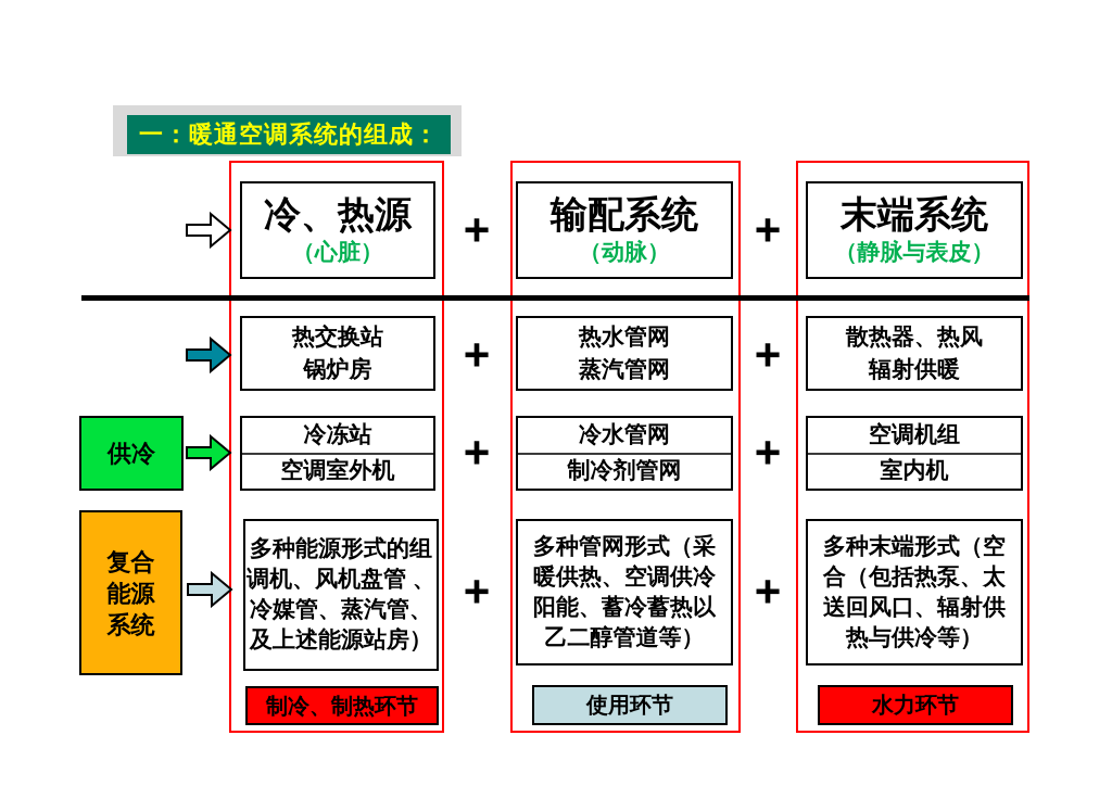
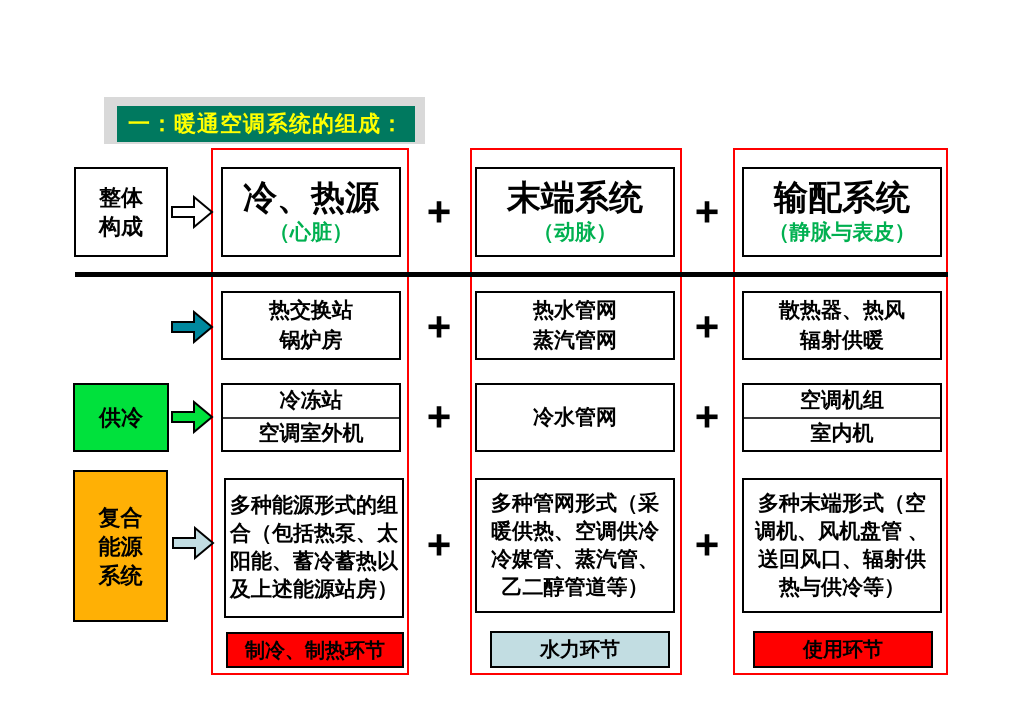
  一：暖通空调系统的组成：
+ 整体
+ 构成
  供冷
  复合
  能源
  系统
  冷、热源
  （心脏）
  热交换站
  锅炉房
  冷冻站
  空调室外机
  多种能源形式的组
- 调机、风机盘管 、
+ 合（包括热泵、太
- 冷媒管、蒸汽管、
+ 阳能、蓄冷蓄热以
  及上述能源站房）
  制冷、制热环节
- 输配系统
+ 末端系统
  （动脉）
  热水管网
  蒸汽管网
  冷水管网
- 制冷剂管网
  多种管网形式（采
  暖供热、空调供冷
- 阳能、蓄冷蓄热以
+ 冷媒管、蒸汽管、
  乙二醇管道等）
- 使用环节
+ 水力环节
- 末端系统
+ 输配系统
  （静脉与表皮）
  散热器、热风
  辐射供暖
  空调机组
  室内机
  多种末端形式（空
- 合（包括热泵、太
+ 调机、风机盘管 、
  送回风口、辐射供
  热与供冷等）
- 水力环节
+ 使用环节
  +
  +
  +
  +
  +
  +
  +
  +
